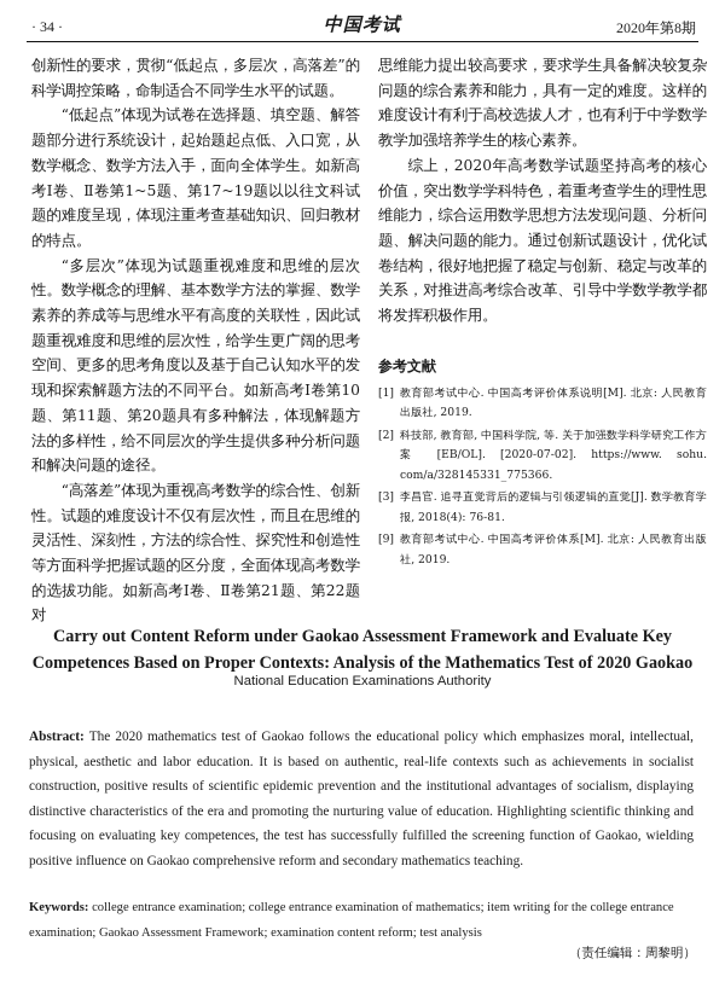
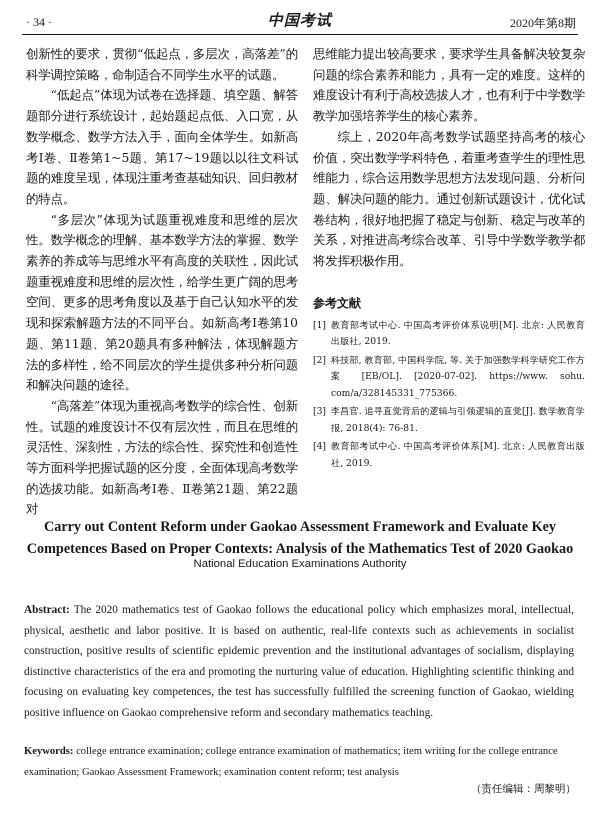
  · 34 ·
  中国考试
  2020年第8期
  创新性的要求，贯彻“低起点，多层次，高落差”的科学调控策略，命制适合不同学生水平的试题。
  “低起点”体现为试卷在选择题、填空题、解答题部分进行系统设计，起始题起点低、入口宽，从数学概念、数学方法入手，面向全体学生。如新高考Ⅰ卷、Ⅱ卷第1~5题、第17~19题以以往文科试题的难度呈现，体现注重考查基础知识、回归教材的特点。
  “多层次”体现为试题重视难度和思维的层次性。数学概念的理解、基本数学方法的掌握、数学素养的养成等与思维水平有高度的关联性，因此试题重视难度和思维的层次性，给学生更广阔的思考空间、更多的思考角度以及基于自己认知水平的发现和探索解题方法的不同平台。如新高考Ⅰ卷第10题、第11题、第20题具有多种解法，体现解题方法的多样性，给不同层次的学生提供多种分析问题和解决问题的途径。
  “高落差”体现为重视高考数学的综合性、创新性。试题的难度设计不仅有层次性，而且在思维的灵活性、深刻性，方法的综合性、探究性和创造性等方面科学把握试题的区分度，全面体现高考数学的选拔功能。如新高考Ⅰ卷、Ⅱ卷第21题、第22题对
  思维能力提出较高要求，要求学生具备解决较复杂问题的综合素养和能力，具有一定的难度。这样的难度设计有利于高校选拔人才，也有利于中学数学教学加强培养学生的核心素养。
  综上，2020年高考数学试题坚持高考的核心价值，突出数学学科特色，着重考查学生的理性思维能力，综合运用数学思想方法发现问题、分析问题、解决问题的能力。通过创新试题设计，优化试卷结构，很好地把握了稳定与创新、稳定与改革的关系，对推进高考综合改革、引导中学数学教学都将发挥积极作用。
  参考文献
  [1]
  教育部考试中心. 中国高考评价体系说明[M]. 北京: 人民教育出版社, 2019.
  [2]
  科技部, 教育部, 中国科学院, 等. 关于加强数学科学研究工作方案 [EB/OL]. [2020-07-02]. https://www. sohu. com/a/328145331_775366.
  [3]
  李昌官. 追寻直觉背后的逻辑与引领逻辑的直觉[J]. 数学教育学报, 2018(4): 76-81.
- [9]
+ [4]
  教育部考试中心. 中国高考评价体系[M]. 北京: 人民教育出版社, 2019.
  Carry out Content Reform under Gaokao Assessment Framework and Evaluate Key
  Competences Based on Proper Contexts: Analysis of the Mathematics Test of 2020 Gaokao
  National Education Examinations Authority
- Abstract: The 2020 mathematics test of Gaokao follows the educational policy which emphasizes moral, intellectual, physical, aesthetic and labor education. It is based on authentic, real-life contexts such as achievements in socialist construction, positive results of scientific epidemic prevention and the institutional advantages of socialism, displaying distinctive characteristics of the era and promoting the nurturing value of education. Highlighting scientific thinking and focusing on evaluating key competences, the test has successfully fulfilled the screening function of Gaokao, wielding positive influence on Gaokao comprehensive reform and secondary mathematics teaching.
+ Abstract: The 2020 mathematics test of Gaokao follows the educational policy which emphasizes moral, intellectual, physical, aesthetic and labor positive. It is based on authentic, real-life contexts such as achievements in socialist construction, positive results of scientific epidemic prevention and the institutional advantages of socialism, displaying distinctive characteristics of the era and promoting the nurturing value of education. Highlighting scientific thinking and focusing on evaluating key competences, the test has successfully fulfilled the screening function of Gaokao, wielding positive influence on Gaokao comprehensive reform and secondary mathematics teaching.
  Keywords: college entrance examination; college entrance examination of mathematics; item writing for the college entrance examination; Gaokao Assessment Framework; examination content reform; test analysis
  （责任编辑：周黎明）
